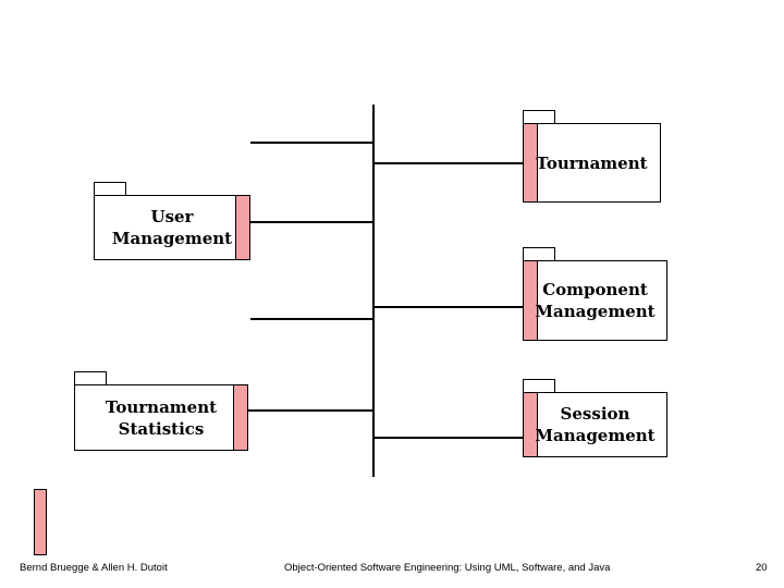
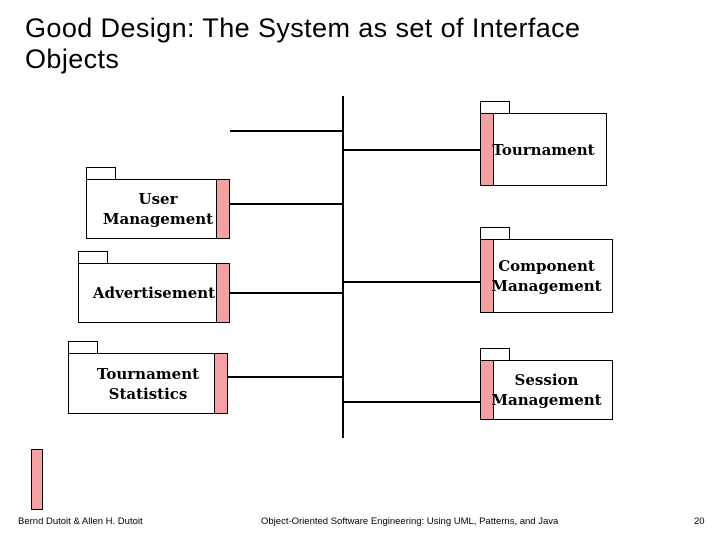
+ Good Design: The System as set of Interface
+ Objects
  User
  Management
+ Advertisement
  Tournament
  Statistics
  Tournament
  Component
  Management
  Session
  Management
- Bernd Bruegge & Allen H. Dutoit
+ Bernd Dutoit & Allen H. Dutoit
- Object-Oriented Software Engineering: Using UML, Software, and Java
+ Object-Oriented Software Engineering: Using UML, Patterns, and Java
  20
